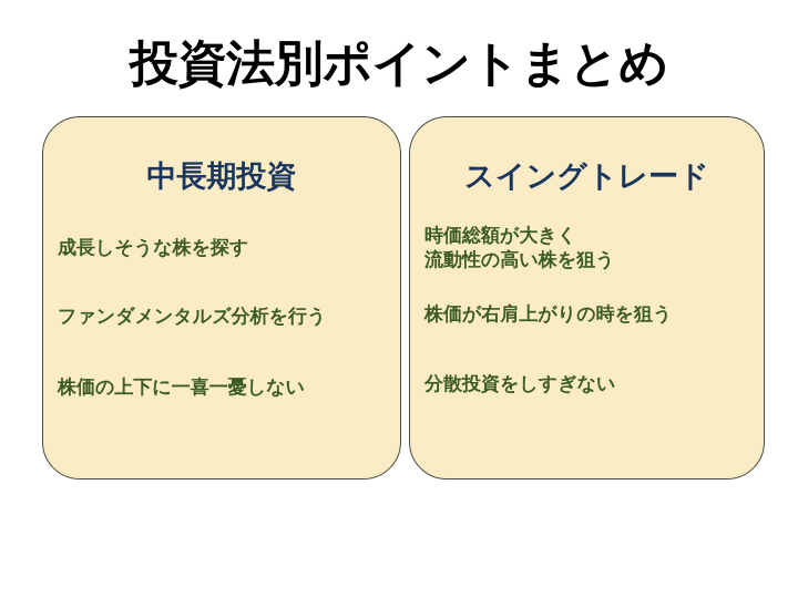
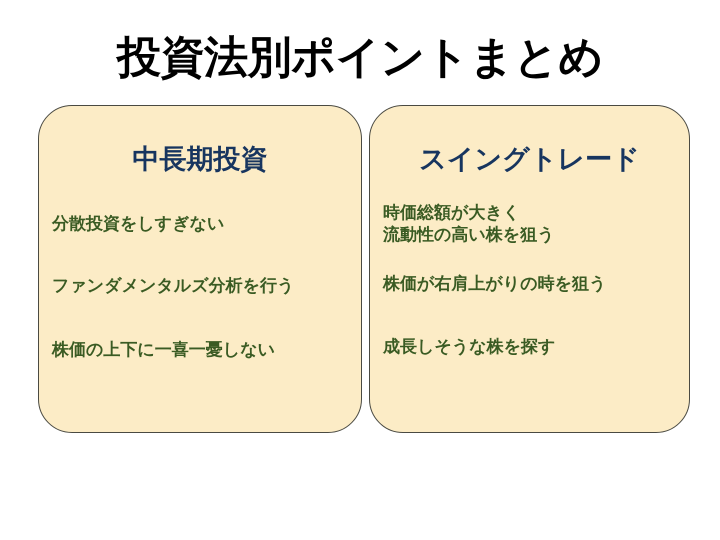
  投資法別ポイントまとめ
  中長期投資
- 成長しそうな株を探す
+ 分散投資をしすぎない
  ファンダメンタルズ分析を行う
  株価の上下に一喜一憂しない
  スイングトレード
  時価総額が大きく
  流動性の高い株を狙う
  株価が右肩上がりの時を狙う
- 分散投資をしすぎない
+ 成長しそうな株を探す
